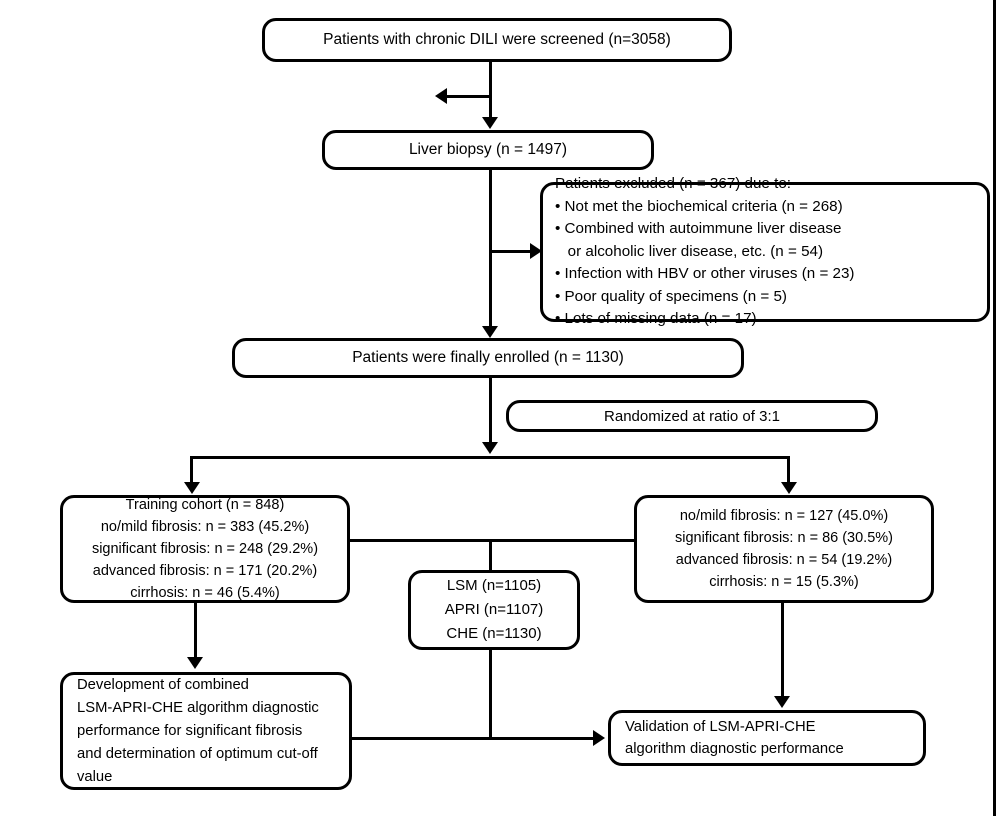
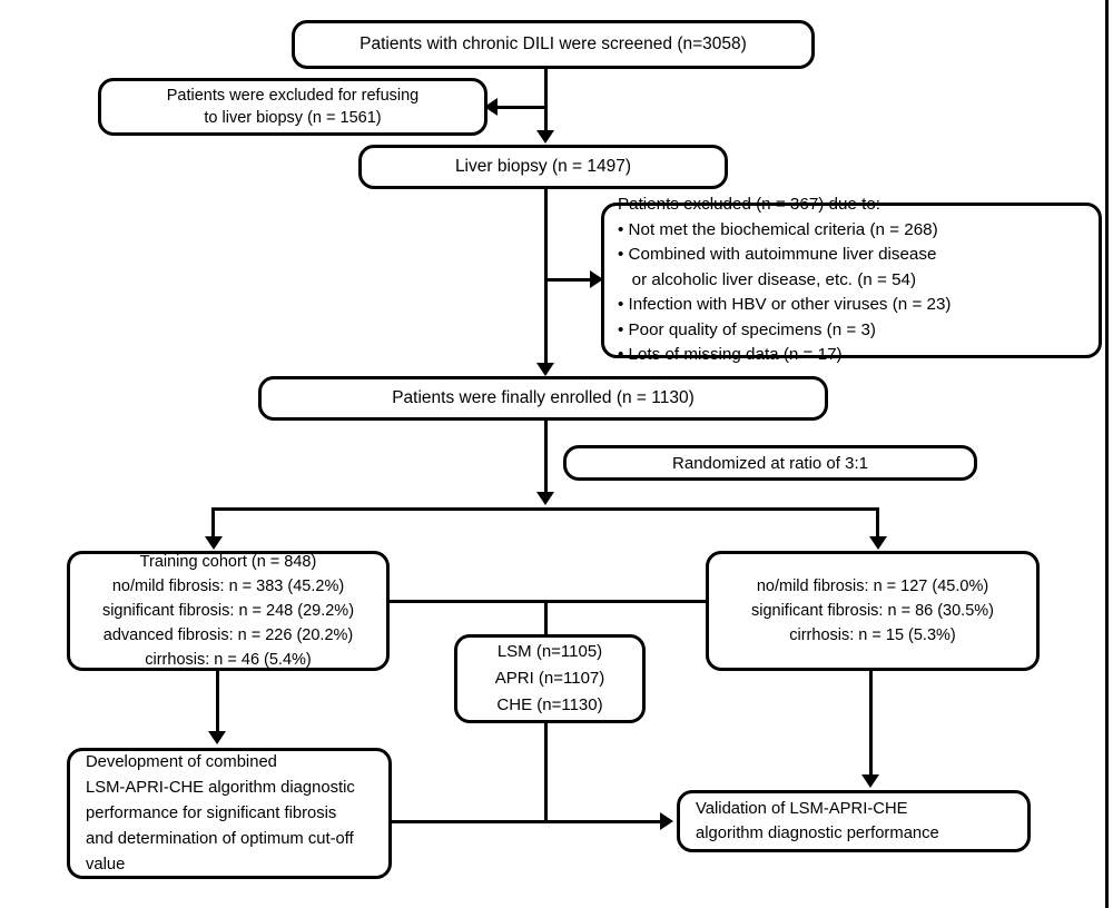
  Patients with chronic DILI were screened (n=3058)
+ Patients were excluded for refusing
+ to liver biopsy (n = 1561)
  Liver biopsy (n = 1497)
  Patients excluded (n = 367) due to:
  • Not met the biochemical criteria (n = 268)
  • Combined with autoimmune liver disease
  or alcoholic liver disease, etc. (n = 54)
  • Infection with HBV or other viruses (n = 23)
- • Poor quality of specimens (n = 5)
+ • Poor quality of specimens (n = 3)
  • Lots of missing data (n = 17)
  Patients were finally enrolled (n = 1130)
  Randomized at ratio of 3:1
  Training cohort (n = 848)
  no/mild fibrosis: n = 383 (45.2%)
  significant fibrosis: n = 248 (29.2%)
- advanced fibrosis: n = 171 (20.2%)
+ advanced fibrosis: n = 226 (20.2%)
  cirrhosis: n = 46 (5.4%)
  no/mild fibrosis: n = 127 (45.0%)
  significant fibrosis: n = 86 (30.5%)
- advanced fibrosis: n = 54 (19.2%)
  cirrhosis: n = 15 (5.3%)
  LSM (n=1105)
  APRI (n=1107)
  CHE (n=1130)
  Development of combined
  LSM-APRI-CHE algorithm diagnostic
  performance for significant fibrosis
  and determination of optimum cut-off
  value
  Validation of LSM-APRI-CHE
  algorithm diagnostic performance
